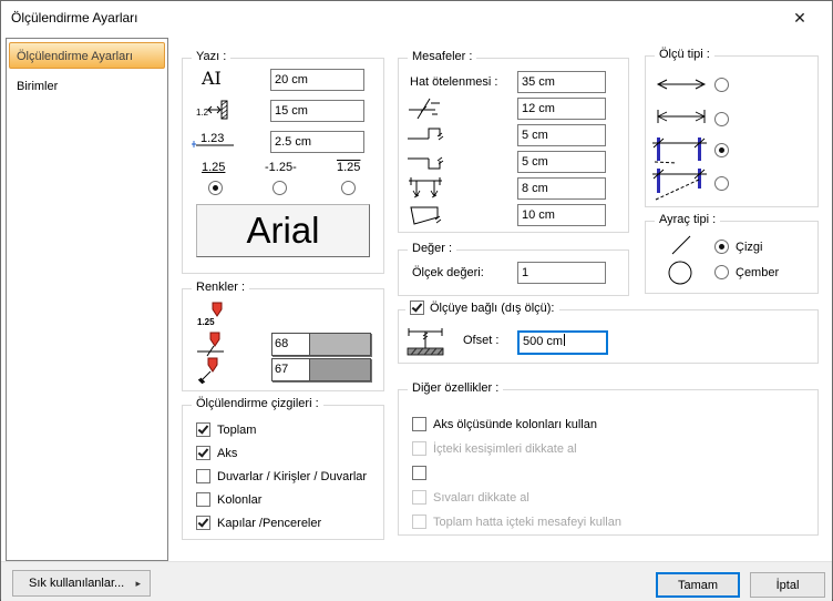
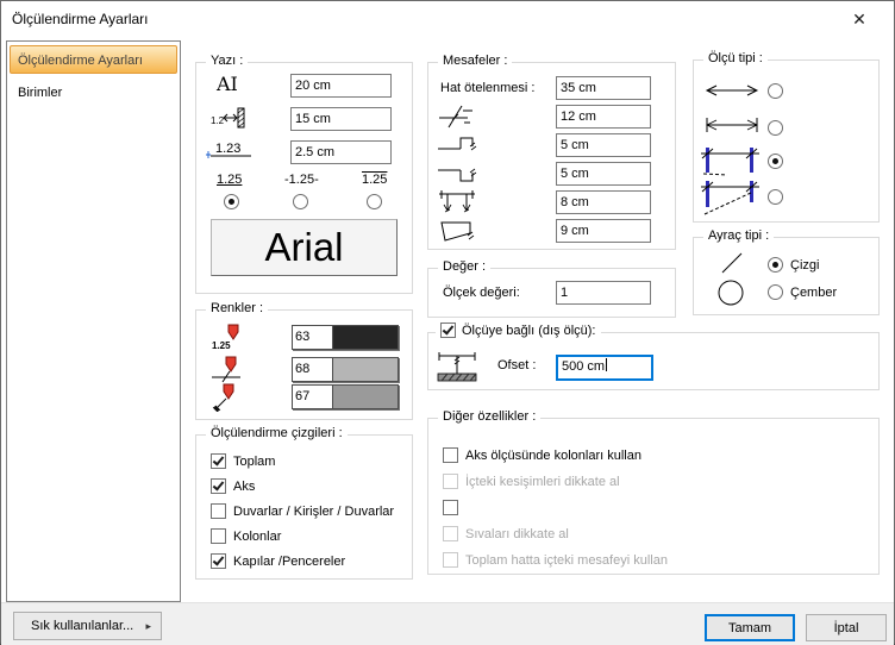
  Ölçülendirme Ayarları
  ✕
  Ölçülendirme Ayarları
  Birimler
  Yazı :
  AI
  20 cm
  1.2
  15 cm
  1.23
  2.5 cm
  1.25
  -1.25-
  1.25
  Arial
  Renkler :
  1.25
+ 63
  68
  67
  Ölçülendirme çizgileri :
  Toplam
  Aks
  Duvarlar / Kirişler / Duvarlar
  Kolonlar
  Kapılar /Pencereler
  Mesafeler :
  Hat ötelenmesi :
  35 cm
  12 cm
  5 cm
  5 cm
  8 cm
- 10 cm
+ 9 cm
  Değer :
  Ölçek değeri:
  1
  Ölçüye bağlı (dış ölçü):
  Ofset :
  500 cm
  Diğer özellikler :
  Aks ölçüsünde kolonları kullan
  İçteki kesişimleri dikkate al
  Sıvaları dikkate al
  Toplam hatta içteki mesafeyi kullan
  Ölçü tipi :
  Ayraç tipi :
  Çizgi
  Çember
  Sık kullanılanlar...
  ▸
  Tamam
  İptal
